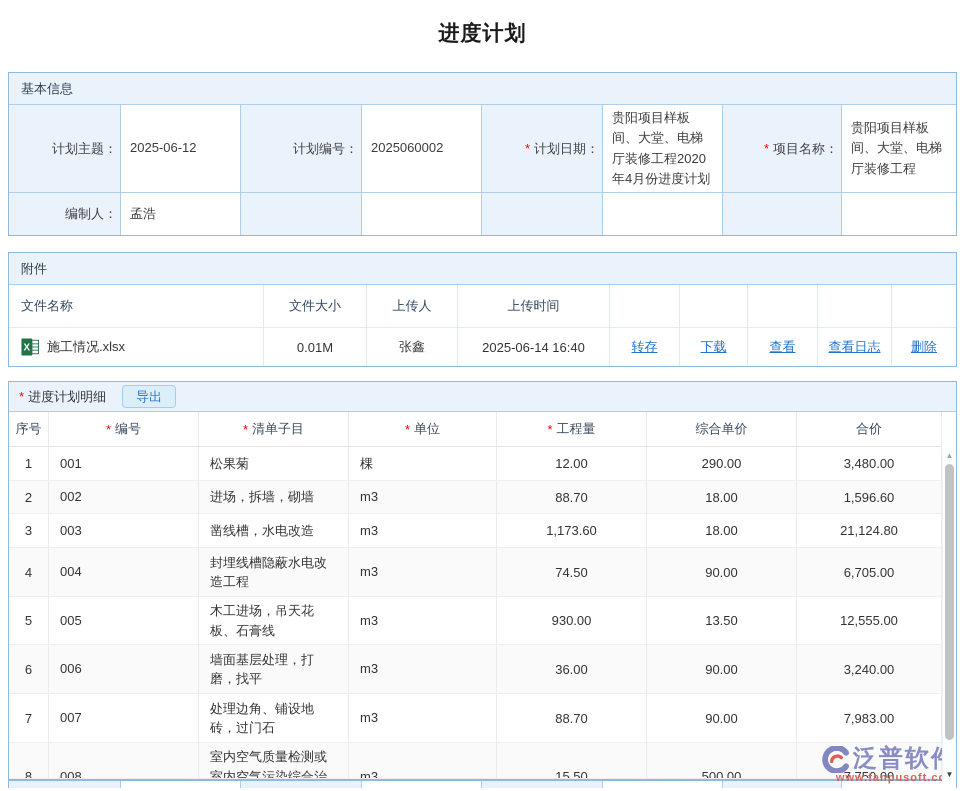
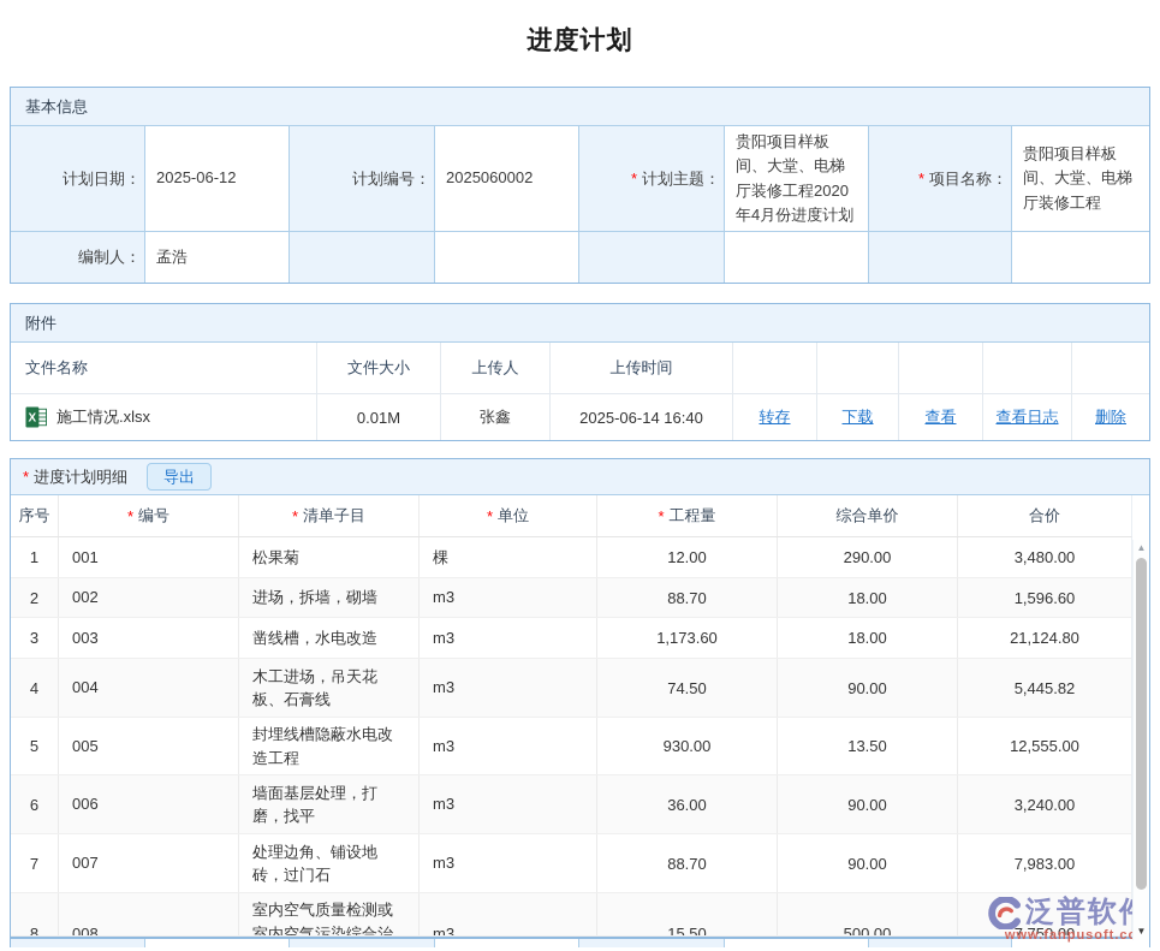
  进度计划
  基本信息
- 计划主题：
+ 计划日期：
  2025-06-12
  计划编号：
  2025060002
  *
- 计划日期：
+ 计划主题：
  贵阳项目样板间、大堂、电梯厅装修工程2020年4月份进度计划
  *
  项目名称：
  贵阳项目样板间、大堂、电梯厅装修工程
  编制人：
  孟浩
  附件
  文件名称
  文件大小
  上传人
  上传时间
  X
  施工情况.xlsx
  0.01M
  张鑫
  2025-06-14 16:40
  转存
  下载
  查看
  查看日志
  删除
  *
  进度计划明细
  导出
  序号
  *
  编号
  *
  清单子目
  *
  单位
  *
  工程量
  综合单价
  合价
  1
  001
  松果菊
  棵
  12.00
  290.00
  3,480.00
  2
  002
  进场，拆墙，砌墙
  m3
  88.70
  18.00
  1,596.60
  3
  003
  凿线槽，水电改造
  m3
  1,173.60
  18.00
  21,124.80
  4
  004
- 封埋线槽隐蔽水电改造工程
+ 木工进场，吊天花板、石膏线
  m3
  74.50
  90.00
- 6,705.00
+ 5,445.82
  5
  005
- 木工进场，吊天花板、石膏线
+ 封埋线槽隐蔽水电改造工程
  m3
  930.00
  13.50
  12,555.00
  6
  006
  墙面基层处理，打磨，找平
  m3
  36.00
  90.00
  3,240.00
  7
  007
  处理边角、铺设地砖，过门石
  m3
  88.70
  90.00
  7,983.00
  8
  008
  室内空气质量检测或室内空气污染综合治
  m3
  15.50
  500.00
  7,750.00
  ▲
  ▼
  泛普软
  www.fanpusoft.c
